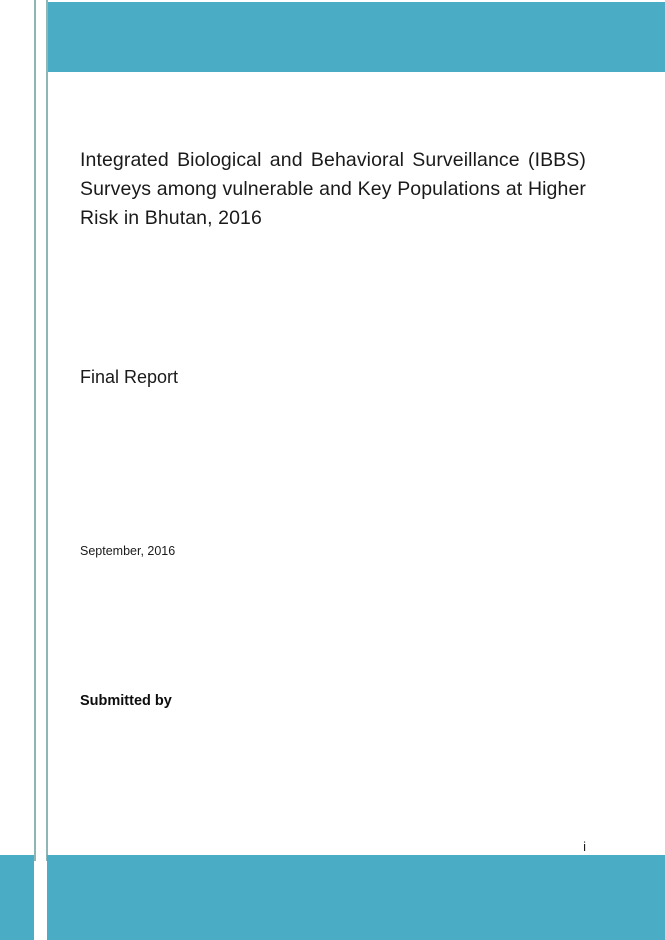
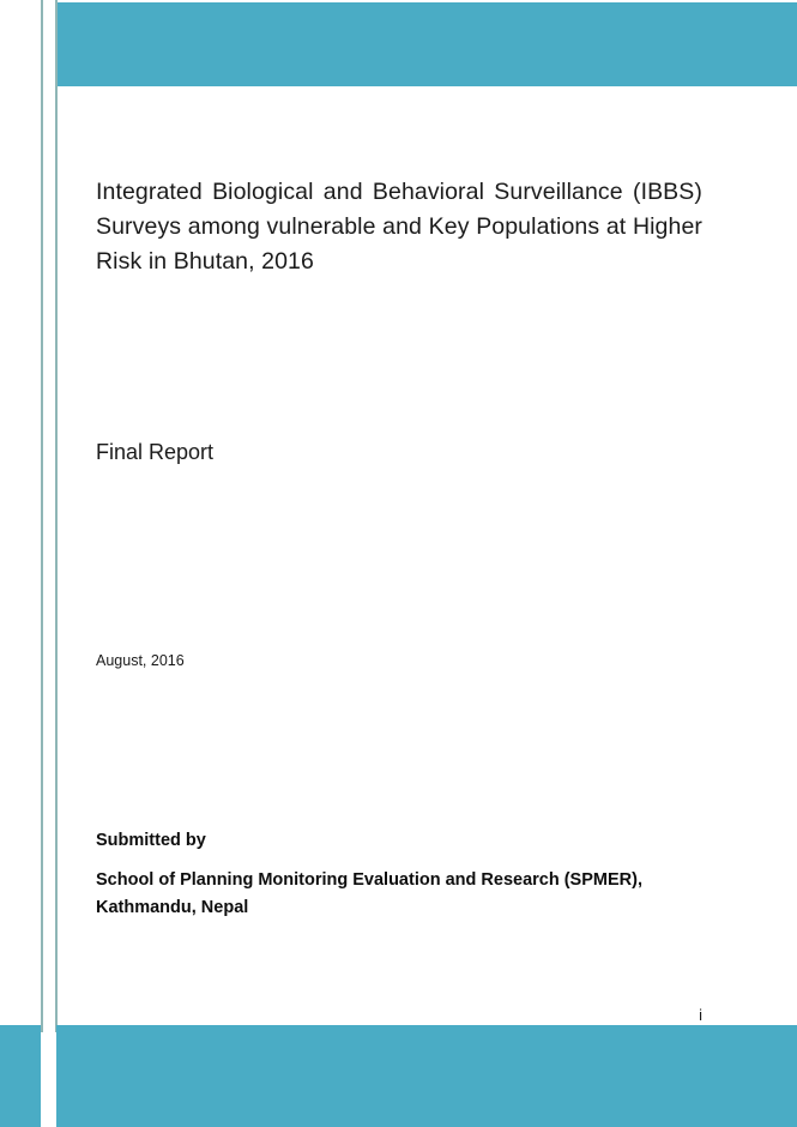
  Integrated Biological and Behavioral Surveillance (IBBS) Surveys among vulnerable and Key Populations at Higher Risk in Bhutan, 2016
  Final Report
- September, 2016
+ August, 2016
  Submitted by
+ School of Planning Monitoring Evaluation and Research (SPMER), Kathmandu, Nepal
  i
